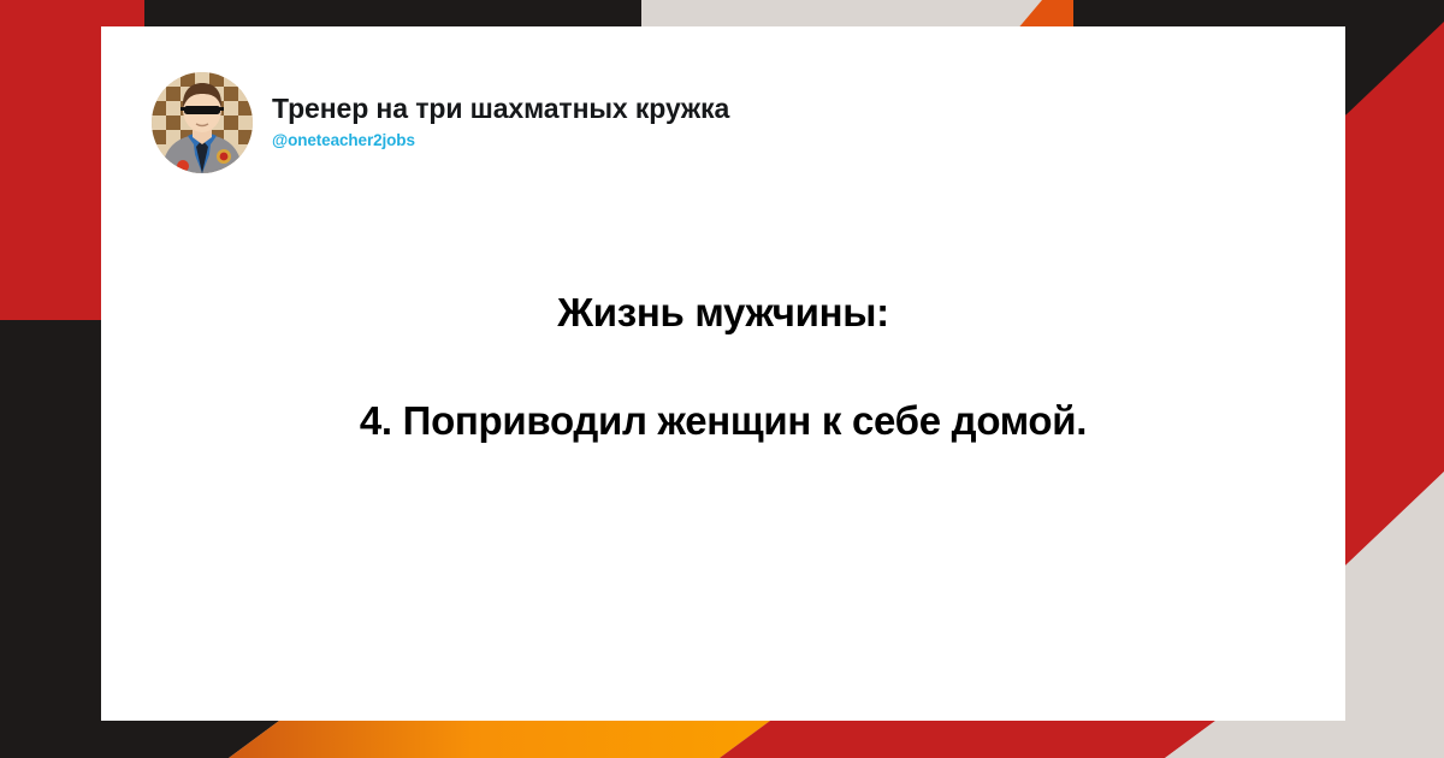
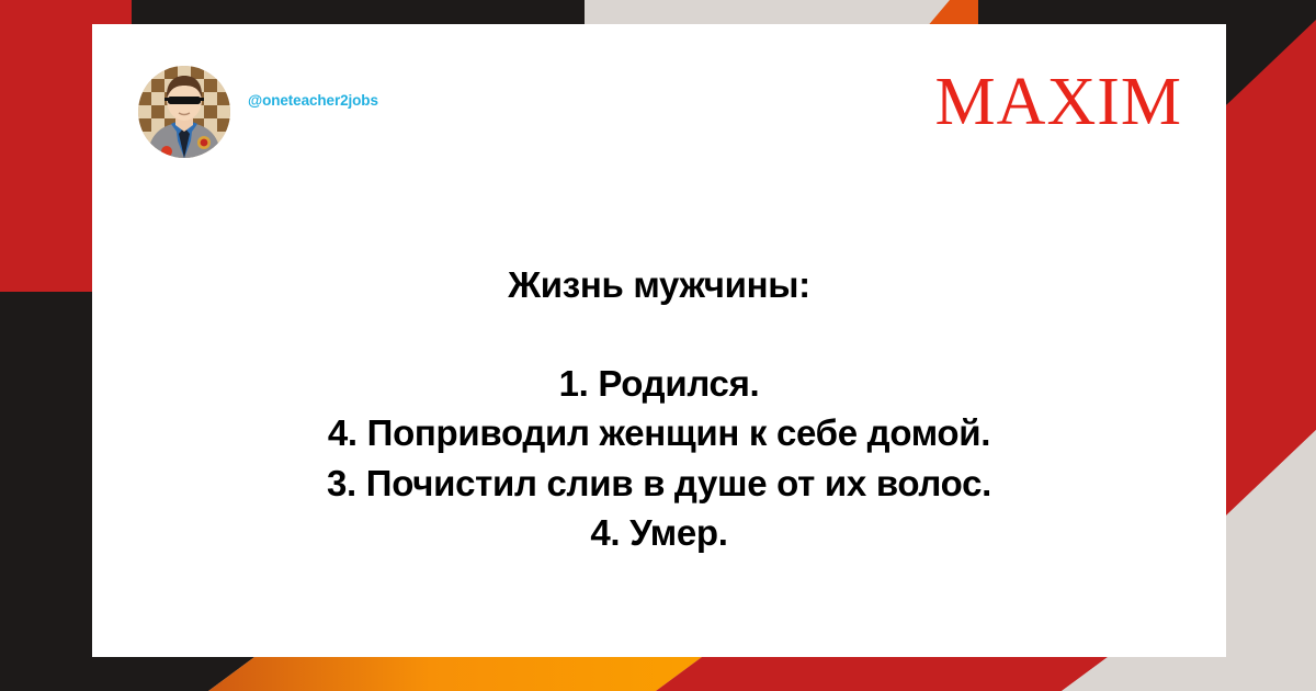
- Тренер на три шахматных кружка
  @oneteacher2jobs
+ MAXIM
  Жизнь мужчины:
+ 1. Родился.
  4. Поприводил женщин к себе домой.
+ 3. Почистил слив в душе от их волос.
+ 4. Умер.
